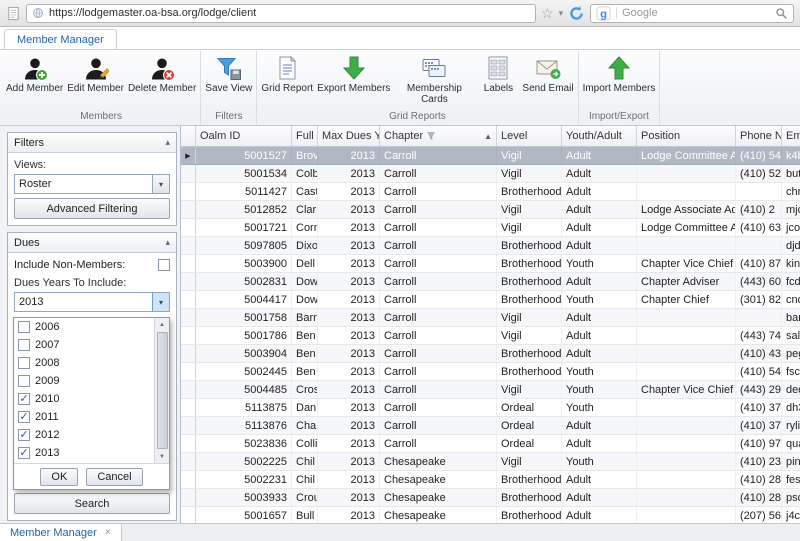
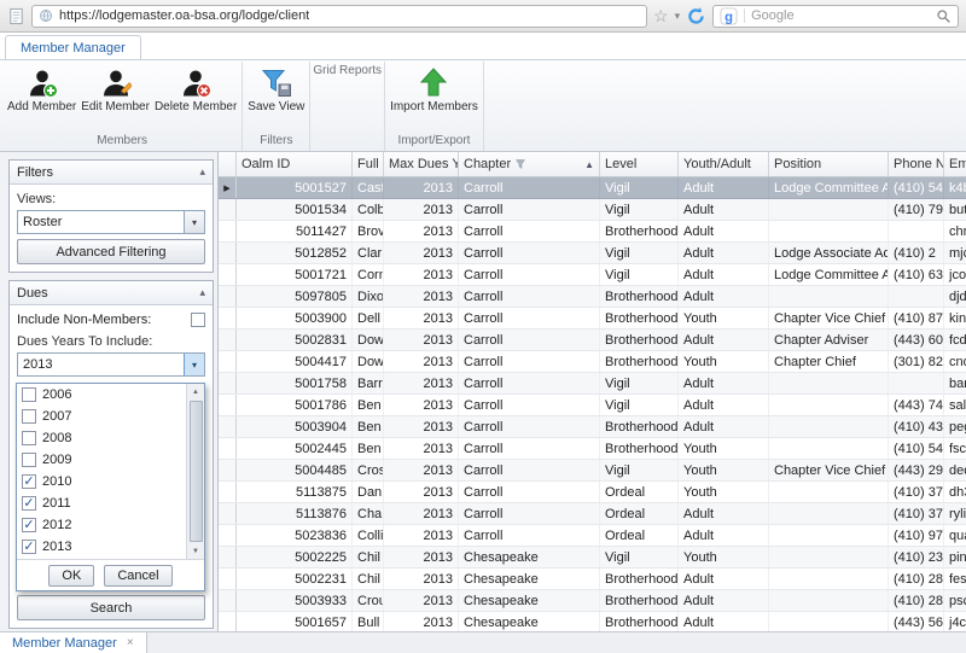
  https://lodgemaster.oa-bsa.org/lodge/client
  ☆
  ▾
  g
  Google
  Member Manager
  Add Member
  Edit Member
  Delete Member
  Members
  Save View
  Filters
- Grid Report
- Export Members
- Membership Cards
- Labels
- Send Email
  Grid Reports
  Import Members
  Import/Export
  Filters
  ▴
  Views:
  Roster
  ▾
  Advanced Filtering
  Dues
  ▴
  Include Non-Members:
  Dues Years To Include:
  2013
  ▾
  2006
  2007
  2008
  2009
  ✓
  2010
  ✓
  2011
  ✓
  2012
  ✓
  2013
  OK
  Cancel
  Search
  Oalm ID
  Full
  Max Dues Y
  Chapter
  ▲
  Level
  Youth/Adult
  Position
  Phone N
  5001527
- Brov
+ Cast
  2013
  Carroll
  Vigil
  Adult
  Lodge Committee A
  (410) 54
  5001534
  Colb
  2013
  Carroll
  Vigil
  Adult
- (410) 52
+ (410) 79
  5011427
- Cast
+ Brov
  2013
  Carroll
  Brotherhood
  Adult
  5012852
  Clar
  2013
  Carroll
  Vigil
  Adult
  Lodge Associate Ad
  (410) 2
  5001721
  Corn
  2013
  Carroll
  Vigil
  Adult
  Lodge Committee A
  (410) 63
  jco
  5097805
  Dixo
  2013
  Carroll
  Brotherhood
  Adult
  djd
  5003900
  Dell
  2013
  Carroll
  Brotherhood
  Youth
  Chapter Vice Chief
  (410) 87
  kin
  5002831
  Dow
  2013
  Carroll
  Brotherhood
  Adult
  Chapter Adviser
  (443) 60
  fcd
  5004417
  Dow
  2013
  Carroll
  Brotherhood
  Youth
  Chapter Chief
  (301) 82
  5001758
  Barr
  2013
  Carroll
  Vigil
  Adult
  5001786
  Ben
  2013
  Carroll
  Vigil
  Adult
  (443) 74
  sal
  5003904
  Ben
  2013
  Carroll
  Brotherhood
  Adult
  (410) 43
  5002445
  Ben
  2013
  Carroll
  Brotherhood
  Youth
  (410) 54
  5004485
  Cros
  2013
  Carroll
  Vigil
  Youth
  Chapter Vice Chief
  (443) 29
  5113875
  Dan
  2013
  Carroll
  Ordeal
  Youth
  (410) 37
  5113876
  Cha
  2013
  Carroll
  Ordeal
  Adult
  (410) 37
  ryli
  5023836
  Colli
  2013
  Carroll
  Ordeal
  Adult
  (410) 97
  5002225
  Chil
  2013
  Chesapeake
  Vigil
  Youth
  (410) 23
  pin
  5002231
  Chil
  2013
  Chesapeake
  Brotherhood
  Adult
  (410) 28
  5003933
  Crou
  2013
  Chesapeake
  Brotherhood
  Adult
  (410) 28
  5001657
  Bull
  2013
  Chesapeake
  Brotherhood
  Adult
- (207) 56
+ (443) 56
  j4c
  Member Manager
  ×
